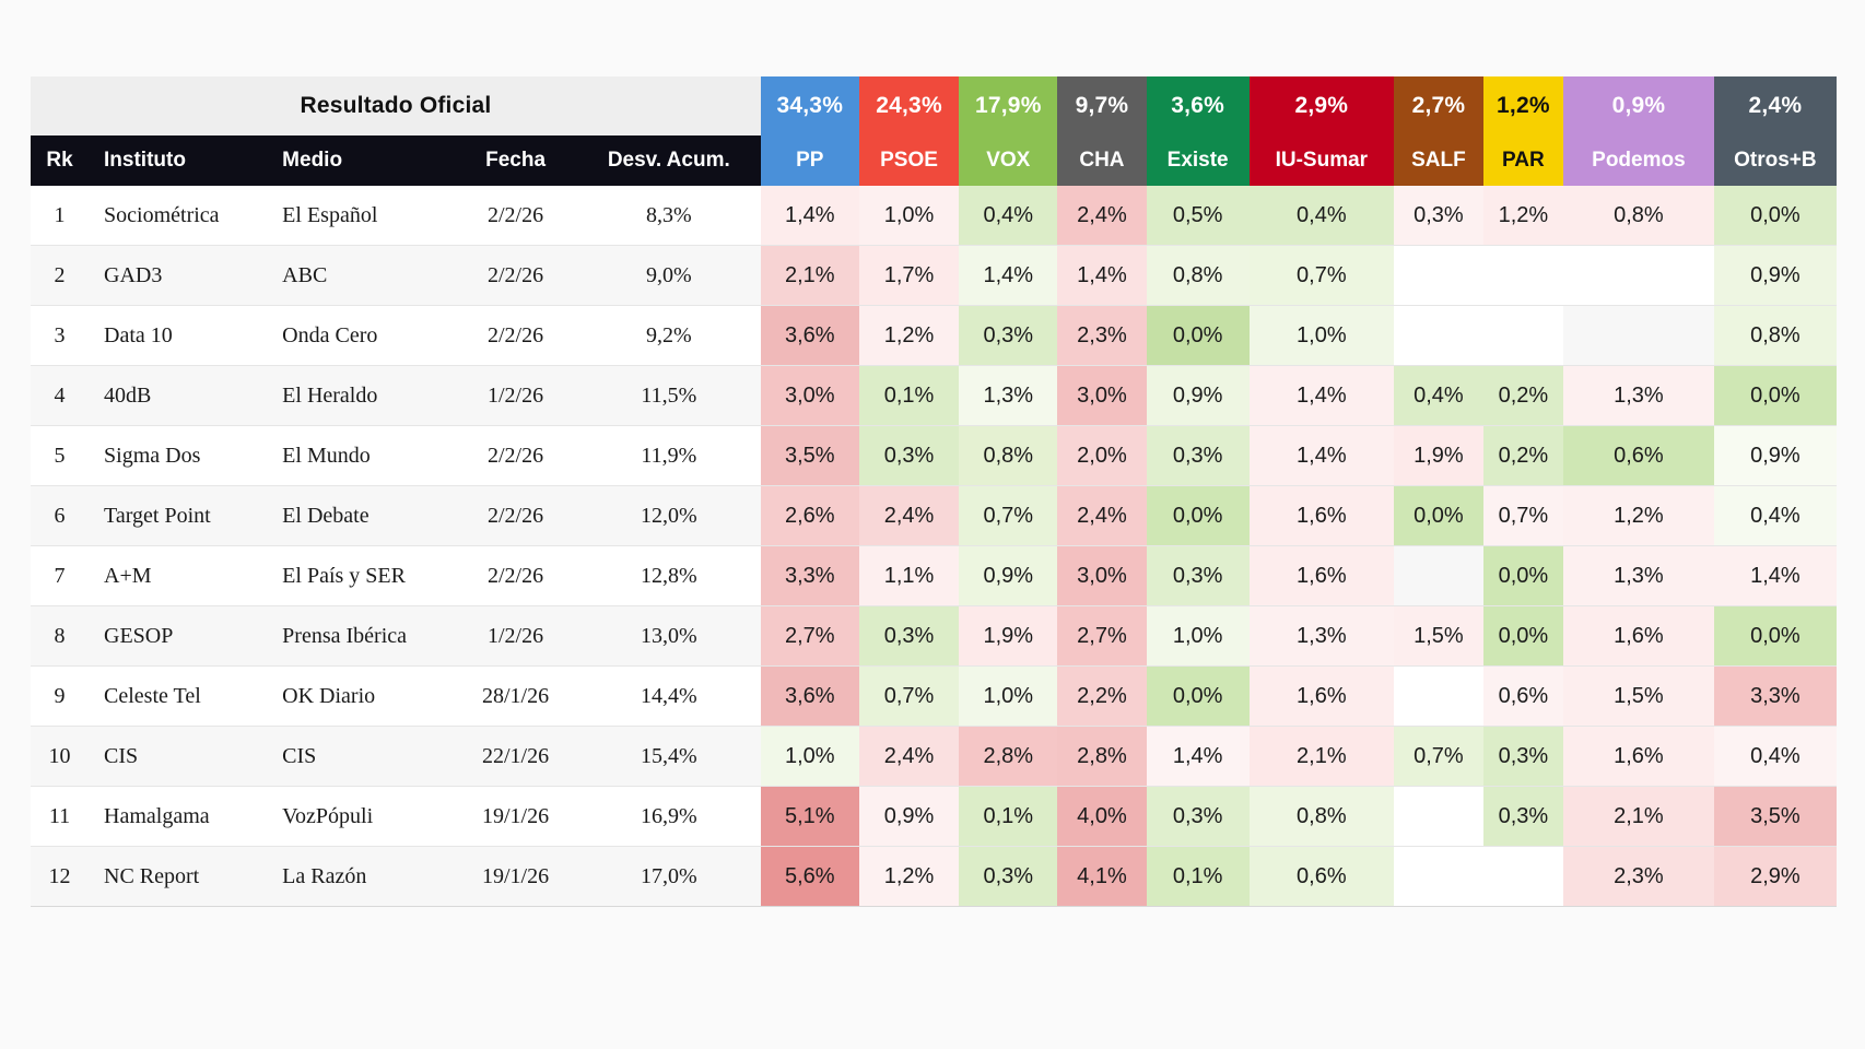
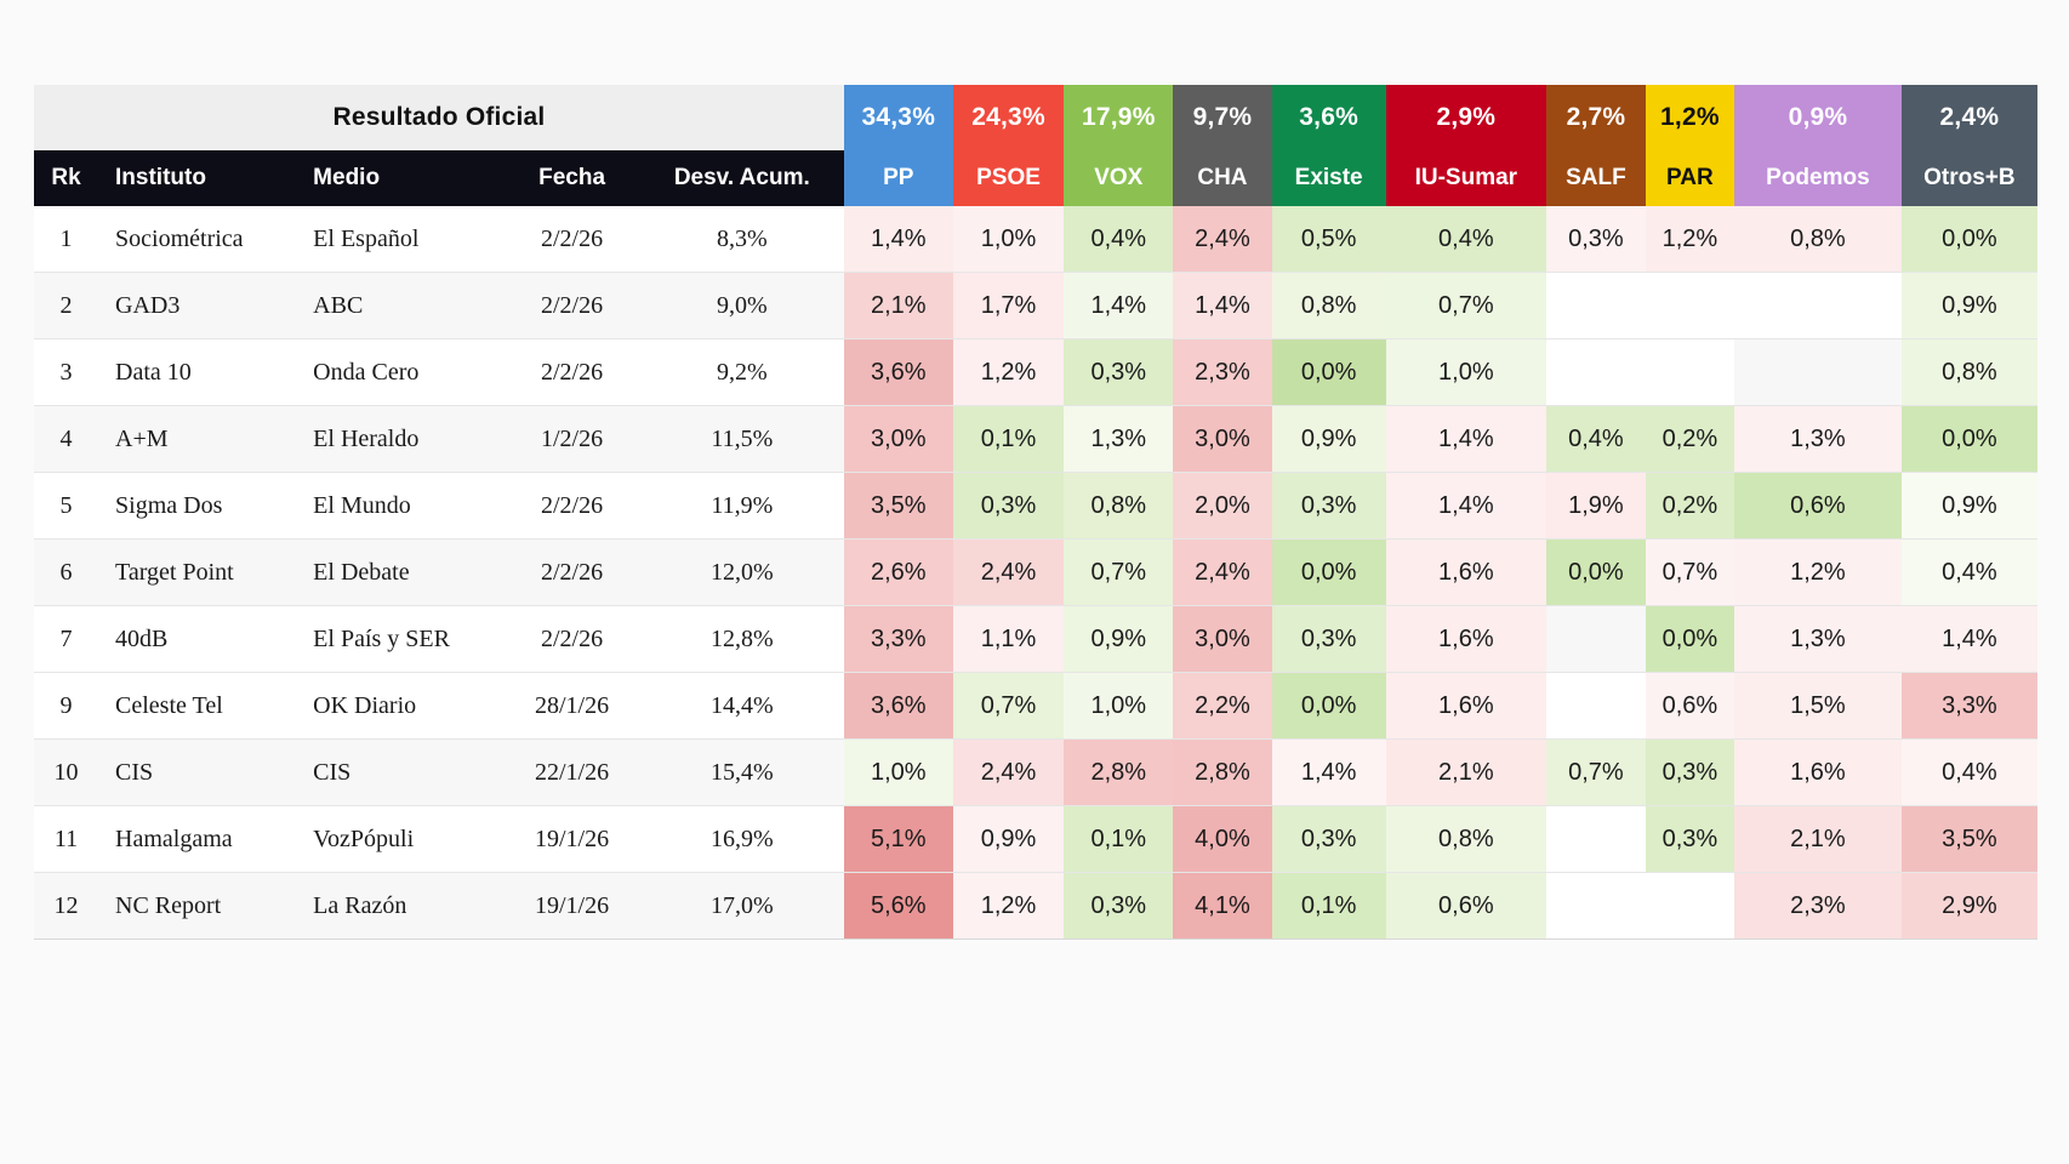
  Resultado Oficial	34,3%	24,3%	17,9%	9,7%	3,6%	2,9%	2,7%	1,2%	0,9%	2,4%
  Rk	Instituto	Medio	Fecha	Desv. Acum.	PP	PSOE	VOX	CHA	Existe	IU-Sumar	SALF	PAR	Podemos	Otros+B
  1	Sociométrica	El Español	2/2/26	8,3%	1,4%	1,0%	0,4%	2,4%	0,5%	0,4%	0,3%	1,2%	0,8%	0,0%
  2	GAD3	ABC	2/2/26	9,0%	2,1%	1,7%	1,4%	1,4%	0,8%	0,7%				0,9%
  3	Data 10	Onda Cero	2/2/26	9,2%	3,6%	1,2%	0,3%	2,3%	0,0%	1,0%				0,8%
- 4	40dB	El Heraldo	1/2/26	11,5%	3,0%	0,1%	1,3%	3,0%	0,9%	1,4%	0,4%	0,2%	1,3%	0,0%
+ 4	A+M	El Heraldo	1/2/26	11,5%	3,0%	0,1%	1,3%	3,0%	0,9%	1,4%	0,4%	0,2%	1,3%	0,0%
  5	Sigma Dos	El Mundo	2/2/26	11,9%	3,5%	0,3%	0,8%	2,0%	0,3%	1,4%	1,9%	0,2%	0,6%	0,9%
  6	Target Point	El Debate	2/2/26	12,0%	2,6%	2,4%	0,7%	2,4%	0,0%	1,6%	0,0%	0,7%	1,2%	0,4%
- 7	A+M	El País y SER	2/2/26	12,8%	3,3%	1,1%	0,9%	3,0%	0,3%	1,6%		0,0%	1,3%	1,4%
+ 7	40dB	El País y SER	2/2/26	12,8%	3,3%	1,1%	0,9%	3,0%	0,3%	1,6%		0,0%	1,3%	1,4%
- 8	GESOP	Prensa Ibérica	1/2/26	13,0%	2,7%	0,3%	1,9%	2,7%	1,0%	1,3%	1,5%	0,0%	1,6%	0,0%
  9	Celeste Tel	OK Diario	28/1/26	14,4%	3,6%	0,7%	1,0%	2,2%	0,0%	1,6%		0,6%	1,5%	3,3%
  10	CIS	CIS	22/1/26	15,4%	1,0%	2,4%	2,8%	2,8%	1,4%	2,1%	0,7%	0,3%	1,6%	0,4%
  11	Hamalgama	VozPópuli	19/1/26	16,9%	5,1%	0,9%	0,1%	4,0%	0,3%	0,8%		0,3%	2,1%	3,5%
  12	NC Report	La Razón	19/1/26	17,0%	5,6%	1,2%	0,3%	4,1%	0,1%	0,6%			2,3%	2,9%
